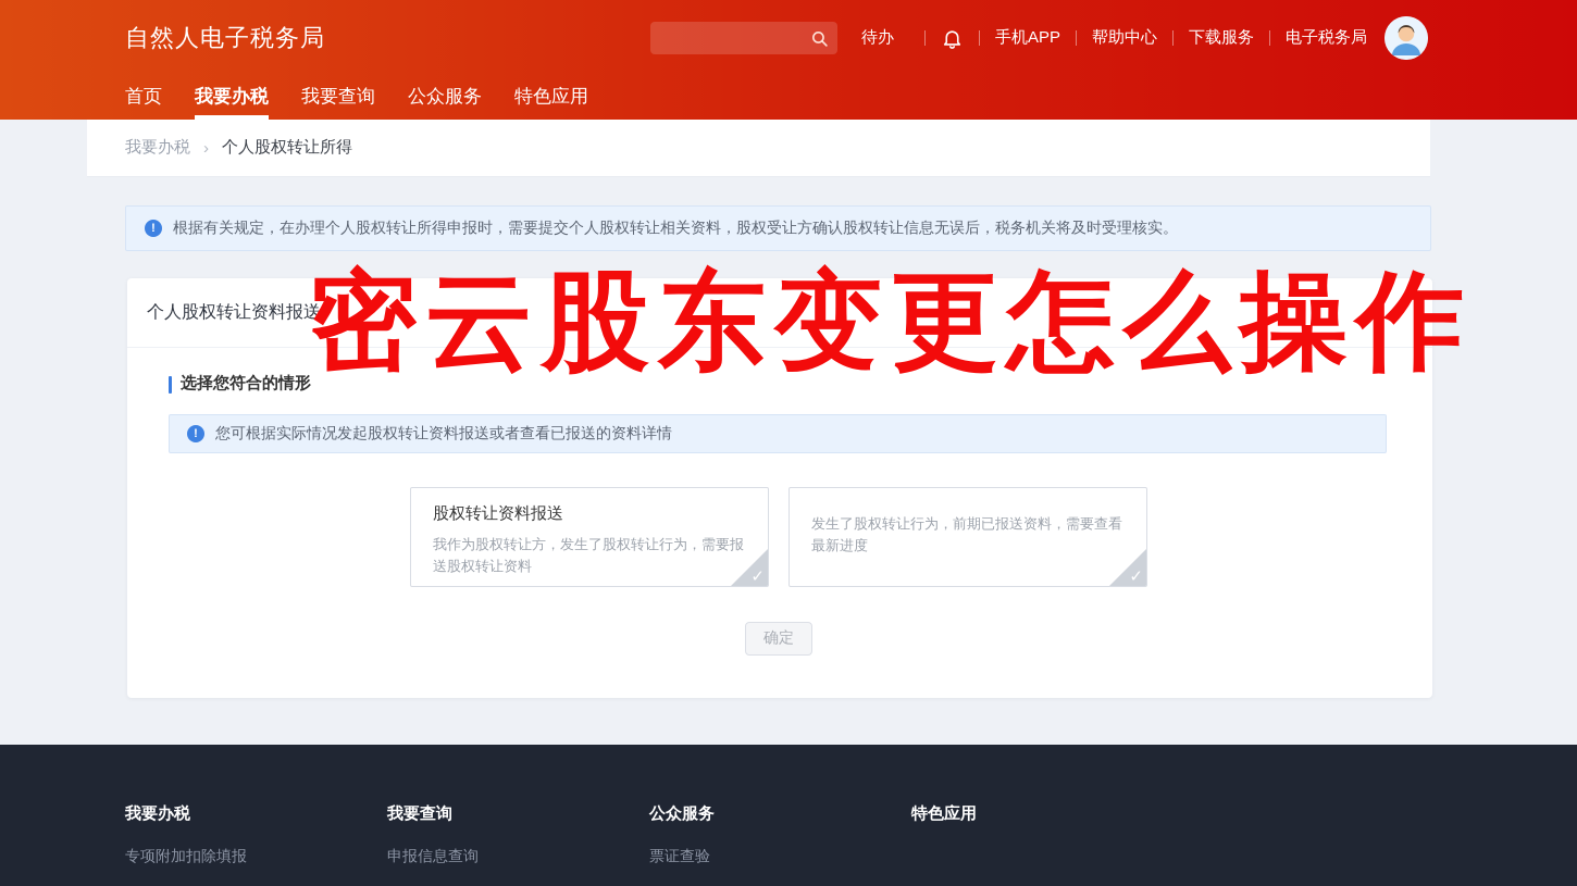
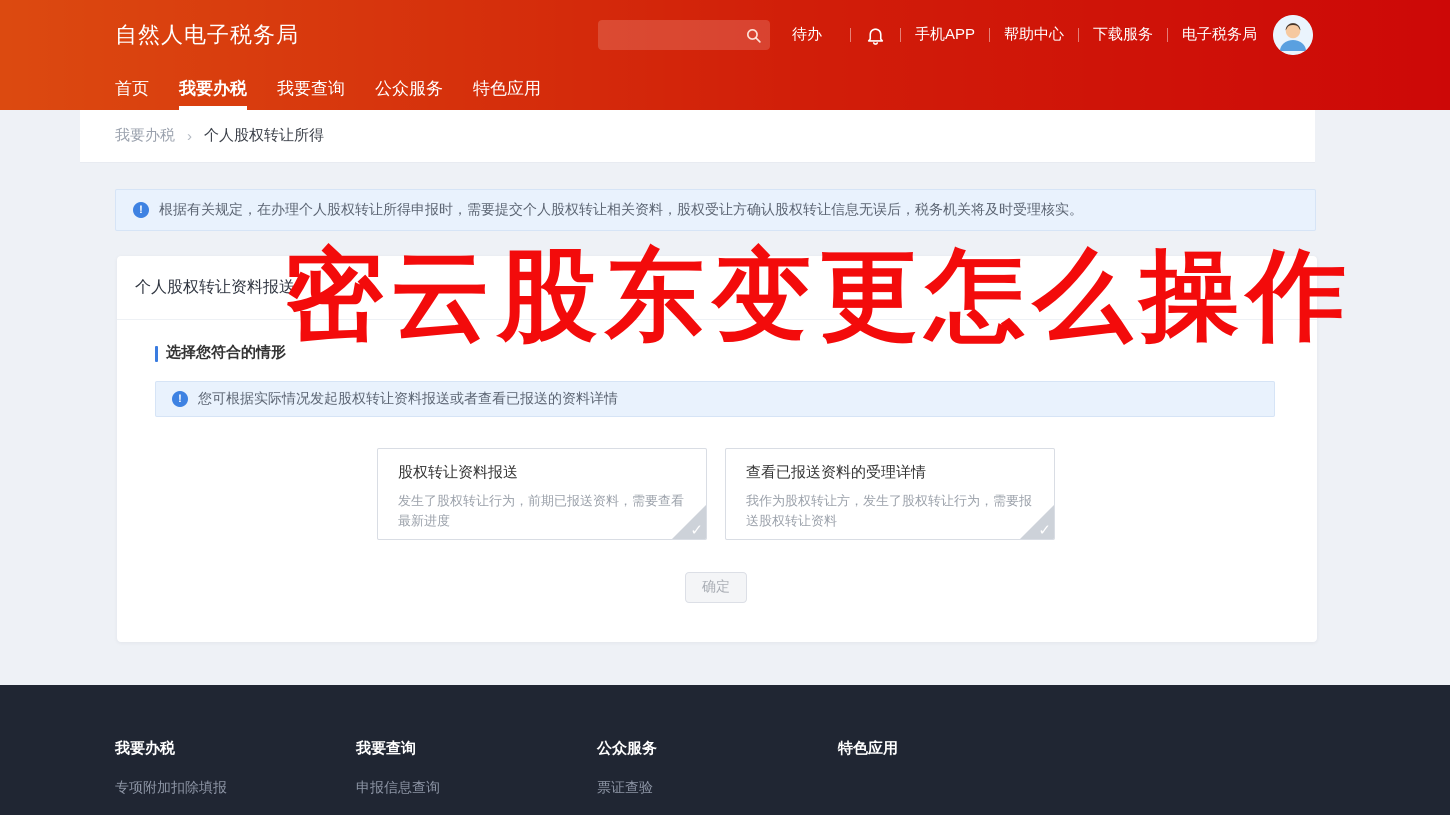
  自然人电子税务局
  待办
  手机APP
  帮助中心
  下载服务
  电子税务局
  首页
  我要办税
  我要查询
  公众服务
  特色应用
  我要办税
  ›
  个人股权转让所得
  !
  根据有关规定，在办理个人股权转让所得申报时，需要提交个人股权转让相关资料，股权受让方确认股权转让信息无误后，税务机关将及时受理核实。
  个人股权转让资料报送
  选择您符合的情形
  !
  您可根据实际情况发起股权转让资料报送或者查看已报送的资料详情
  股权转让资料报送
- 我作为股权转让方，发生了股权转让行为，需要报送股权转让资料
+ 发生了股权转让行为，前期已报送资料，需要查看最新进度
  ✓
+ 查看已报送资料的受理详情
- 发生了股权转让行为，前期已报送资料，需要查看最新进度
+ 我作为股权转让方，发生了股权转让行为，需要报送股权转让资料
  ✓
  确定
  我要办税
  专项附加扣除填报
  我要查询
  申报信息查询
  公众服务
  票证查验
  特色应用
  密云股东变更怎么操作
